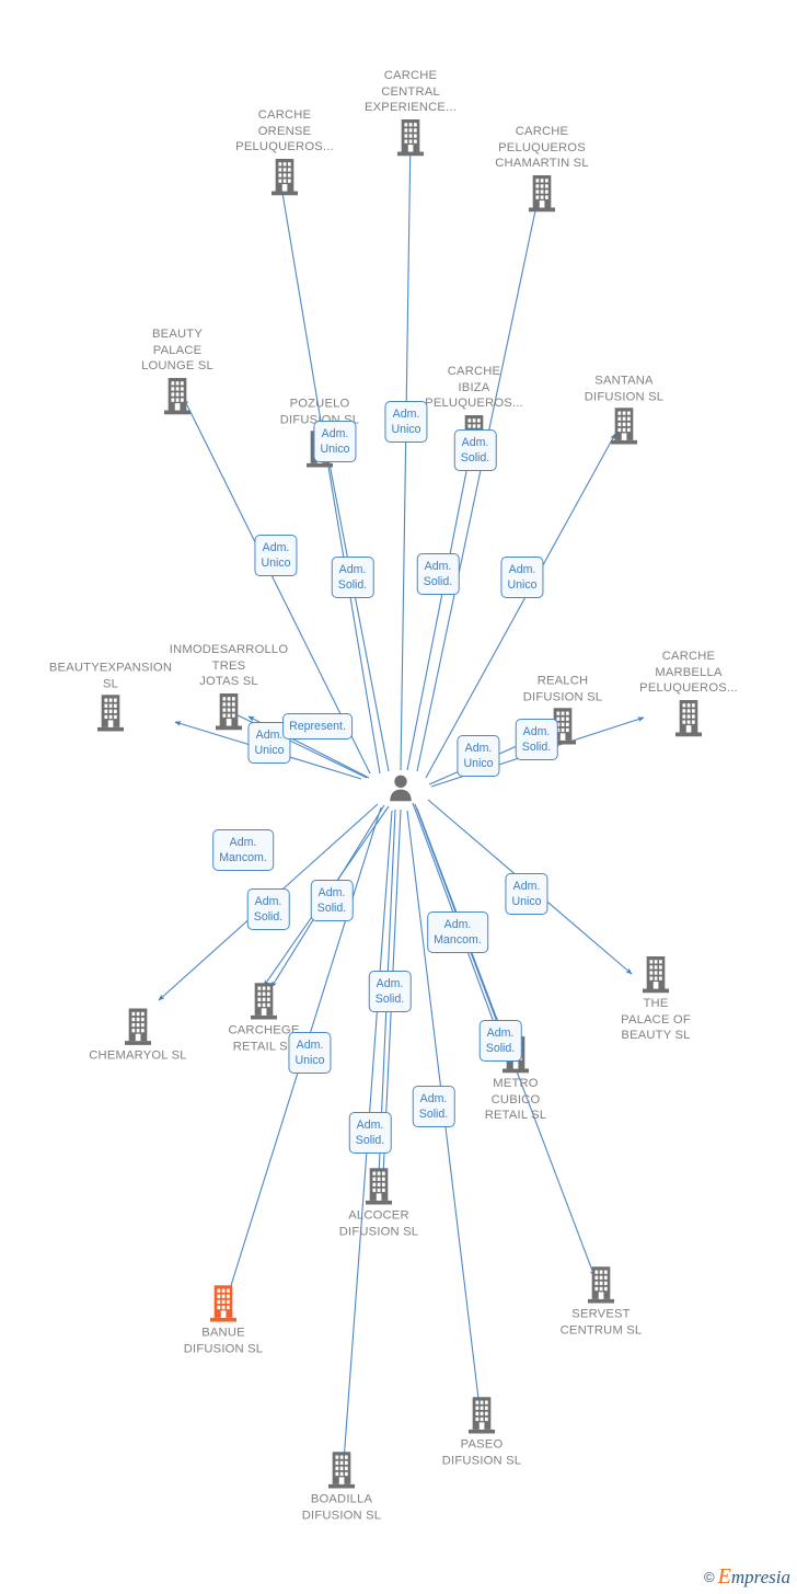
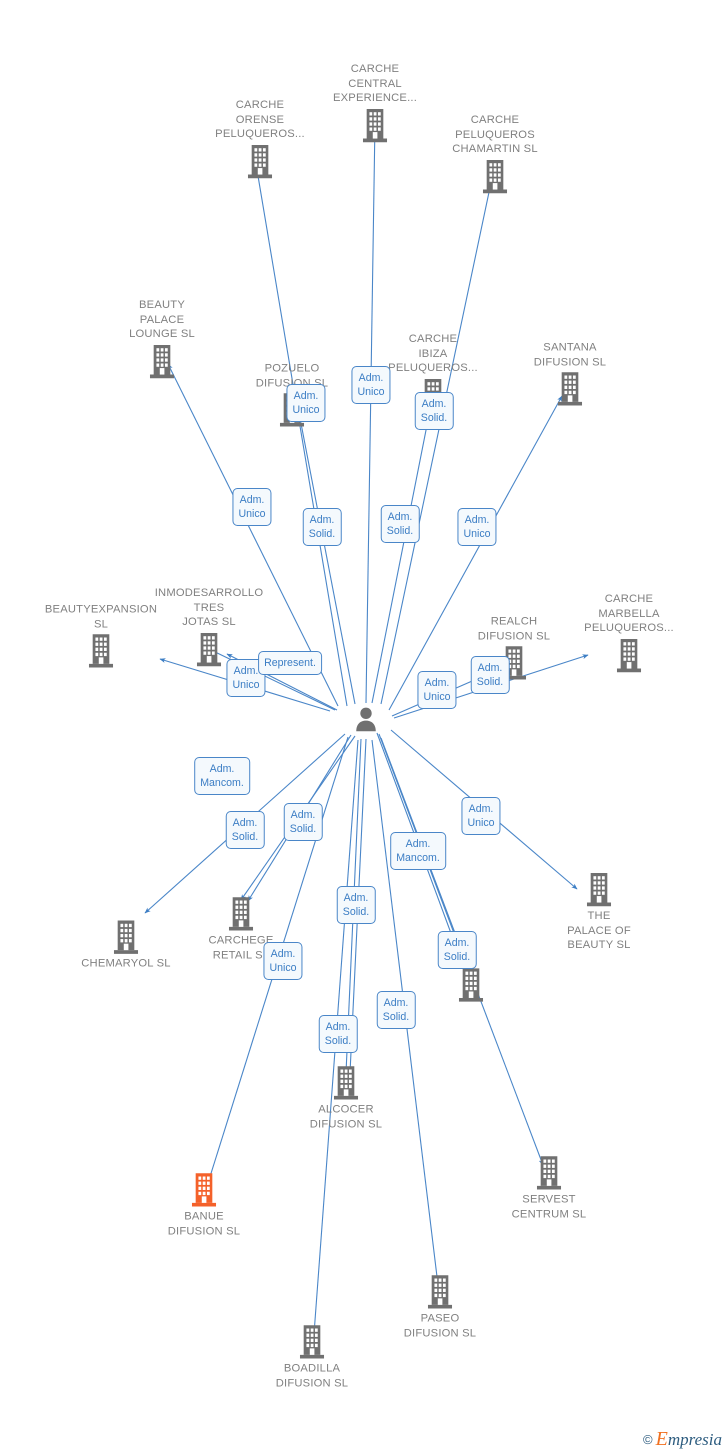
  CARCHE
  ORENSE
  PELUQUEROS...
  CARCHE
  CENTRAL
  EXPERIENCE...
  CARCHE
  PELUQUEROS
  CHAMARTIN SL
  BEAUTY
  PALACE
  LOUNGE SL
  POZUELO
  DIFUSION SL
  CARCHE
  IBIZA
  PELUQUEROS...
  SANTANA
  DIFUSION SL
  BEAUTYEXPANSION
  SL
  INMODESARROLLO
  TRES
  JOTAS SL
  REALCH
  DIFUSION SL
  CARCHE
  MARBELLA
  PELUQUEROS...
  CHEMARYOL SL
  CARCHEGE
  RETAIL S
- METRO
- CUBICO
- RETAIL SL
  THE
  PALACE OF
  BEAUTY SL
  ALCOCER
  DIFUSION SL
  BANUE
  DIFUSION SL
  SERVEST
  CENTRUM SL
  PASEO
  DIFUSION SL
  BOADILLA
  DIFUSION SL
  Adm.
  Solid.
  Adm.
  Unico
  Adm.
  Solid.
  Adm.
  Unico
  Adm.
  Unico
  Adm.
  Solid.
  Adm.
  Unico
  Adm.
  Unico
  Represent.
  Adm.
  Solid.
  Adm.
  Unico
  Adm.
  Mancom.
  Adm.
  Solid.
  Adm.
  Solid.
  Adm.
  Solid.
  Adm.
  Mancom.
  Adm.
  Unico
  Adm.
  Solid.
  Adm.
  Solid.
  Adm.
  Unico
  Adm.
  Solid.
  ©
  E
  mpresia
